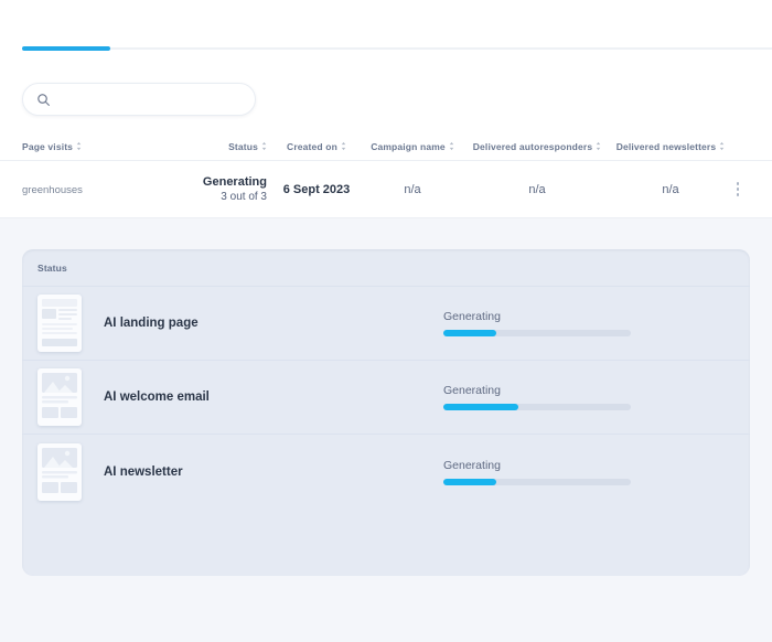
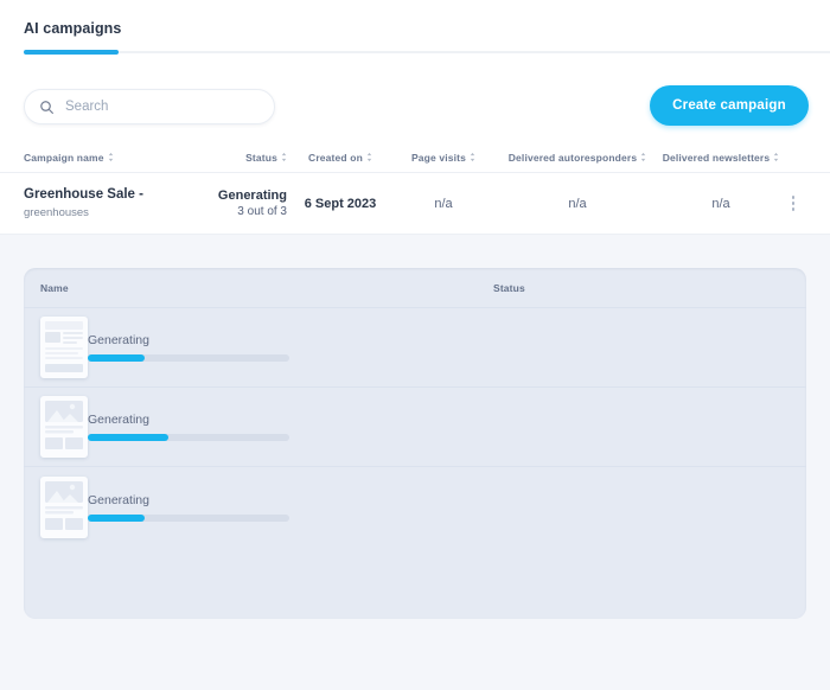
+ AI campaigns
+ Search
+ Create campaign
- Page visits
+ Campaign name
  Status
  Created on
- Campaign name
+ Page visits
  Delivered autoresponders
  Delivered newsletters
+ Greenhouse Sale -
  greenhouses
  Generating
  3 out of 3
  6 Sept 2023
  n/a
  n/a
  n/a
+ Name
  Status
- AI landing page
  Generating
- AI welcome email
  Generating
- AI newsletter
  Generating
